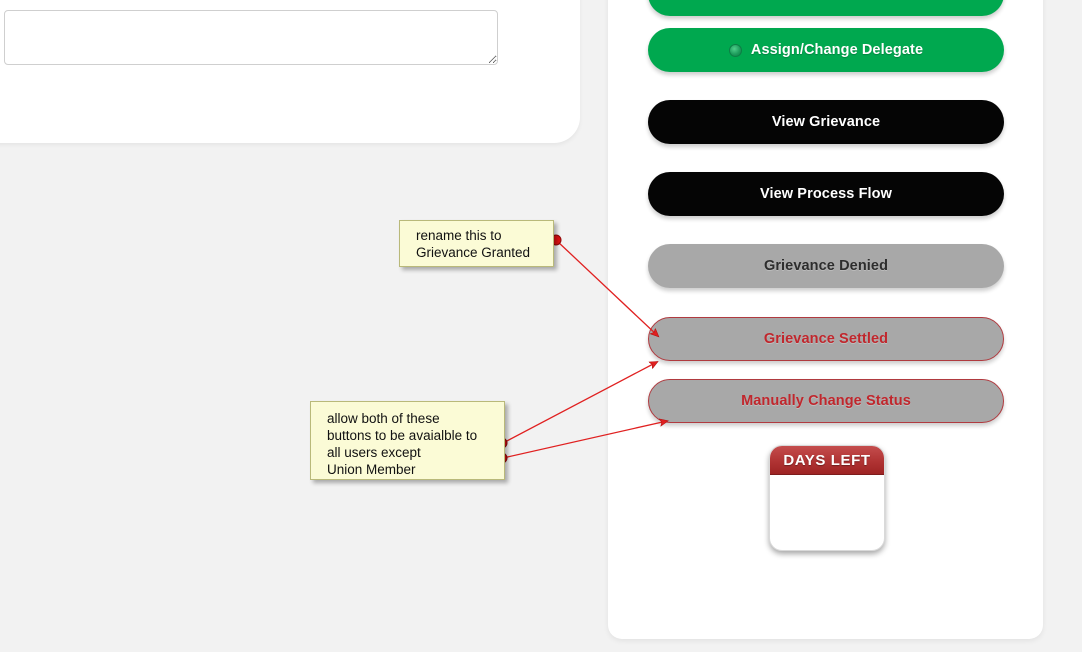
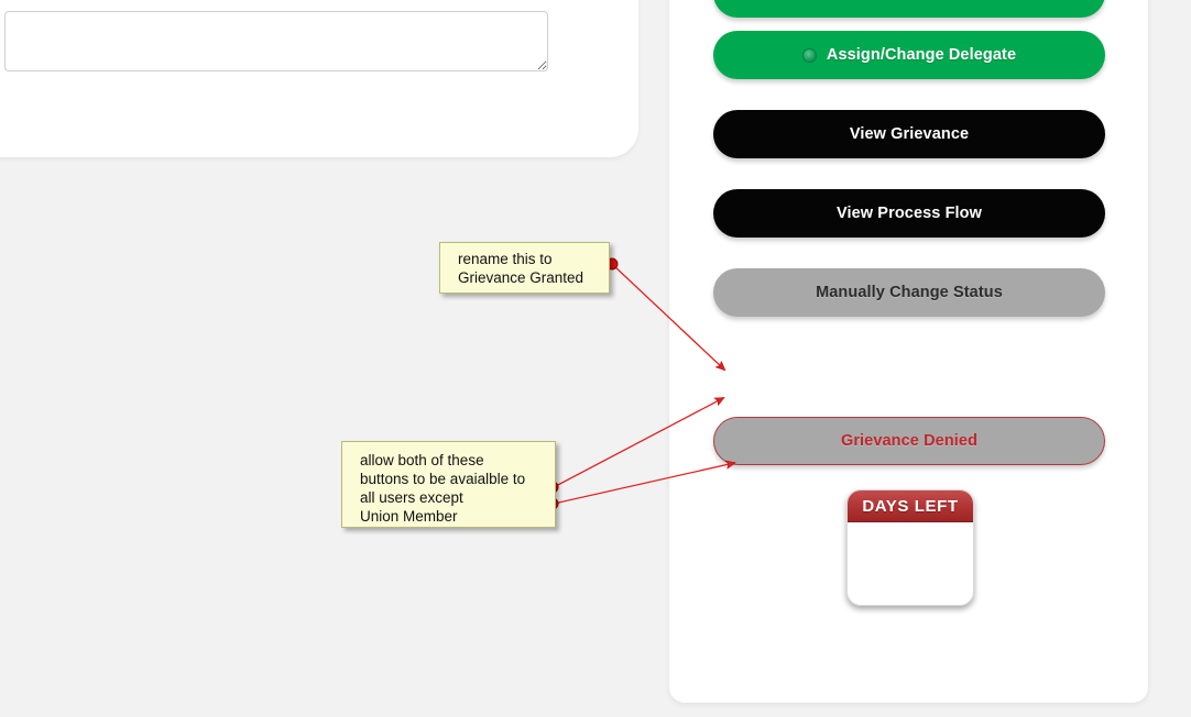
  Assign/Change Delegate
  View Grievance
  View Process Flow
- Grievance Denied
+ Manually Change Status
- Grievance Settled
- Manually Change Status
+ Grievance Denied
  DAYS LEFT
  rename this to
  Grievance Granted
  allow both of these
  buttons to be avaialble to
  all users except
  Union Member
